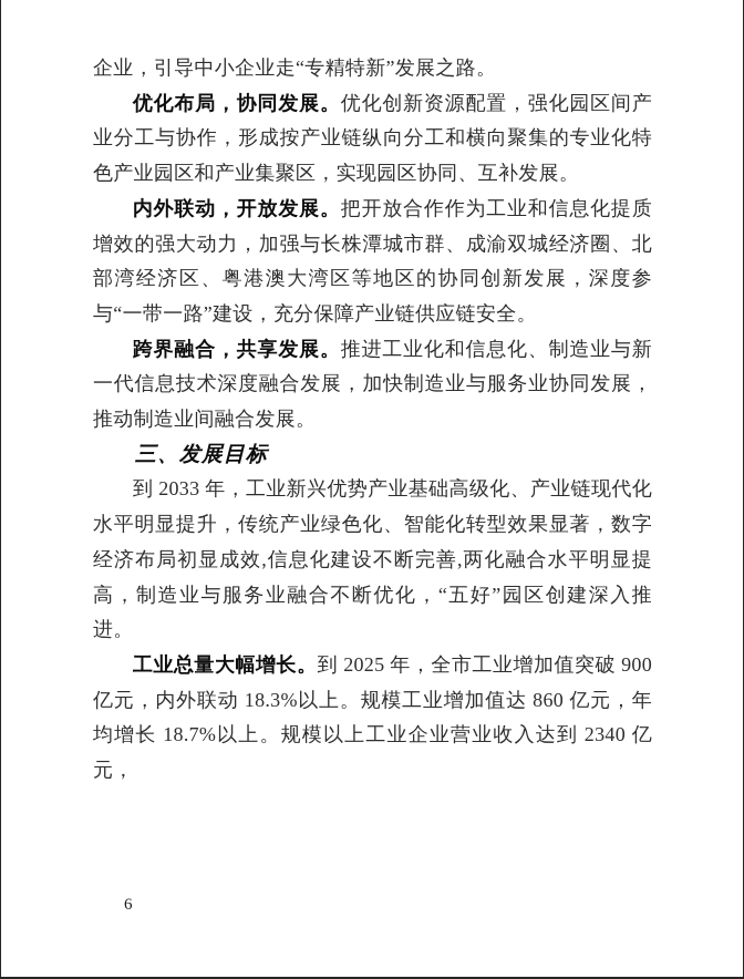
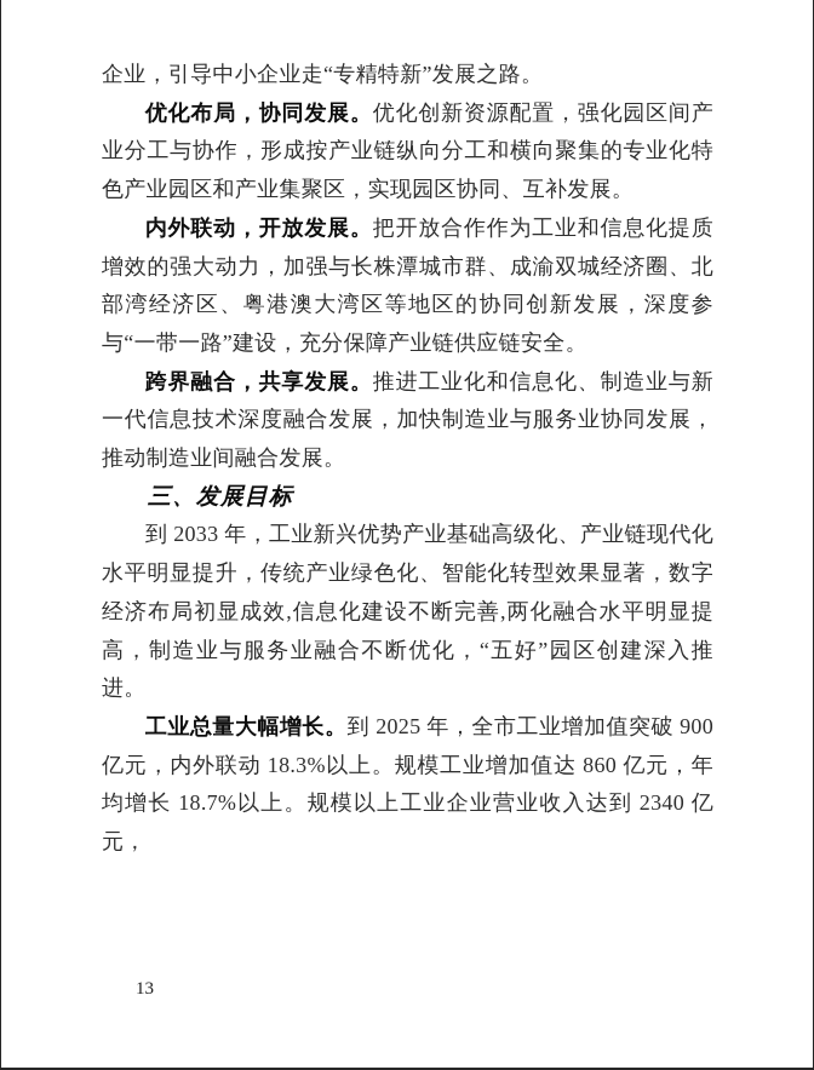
  企业，引导中小企业走“专精特新”发展之路。
  优化布局，协同发展。优化创新资源配置，强化园区间产业分工与协作，形成按产业链纵向分工和横向聚集的专业化特色产业园区和产业集聚区，实现园区协同、互补发展。
  内外联动，开放发展。把开放合作作为工业和信息化提质增效的强大动力，加强与长株潭城市群、成渝双城经济圈、北部湾经济区、粤港澳大湾区等地区的协同创新发展，深度参与“一带一路”建设，充分保障产业链供应链安全。
  跨界融合，共享发展。推进工业化和信息化、制造业与新一代信息技术深度融合发展，加快制造业与服务业协同发展，推动制造业间融合发展。
  三、发展目标
  到 2033 年，工业新兴优势产业基础高级化、产业链现代化水平明显提升，传统产业绿色化、智能化转型效果显著，数字经济布局初显成效,信息化建设不断完善,两化融合水平明显提高，制造业与服务业融合不断优化，“五好”园区创建深入推进。
  工业总量大幅增长。到 2025 年，全市工业增加值突破 900 亿元，内外联动 18.3%以上。规模工业增加值达 860 亿元，年均增长 18.7%以上。规模以上工业企业营业收入达到 2340 亿元，
- 6
+ 13
